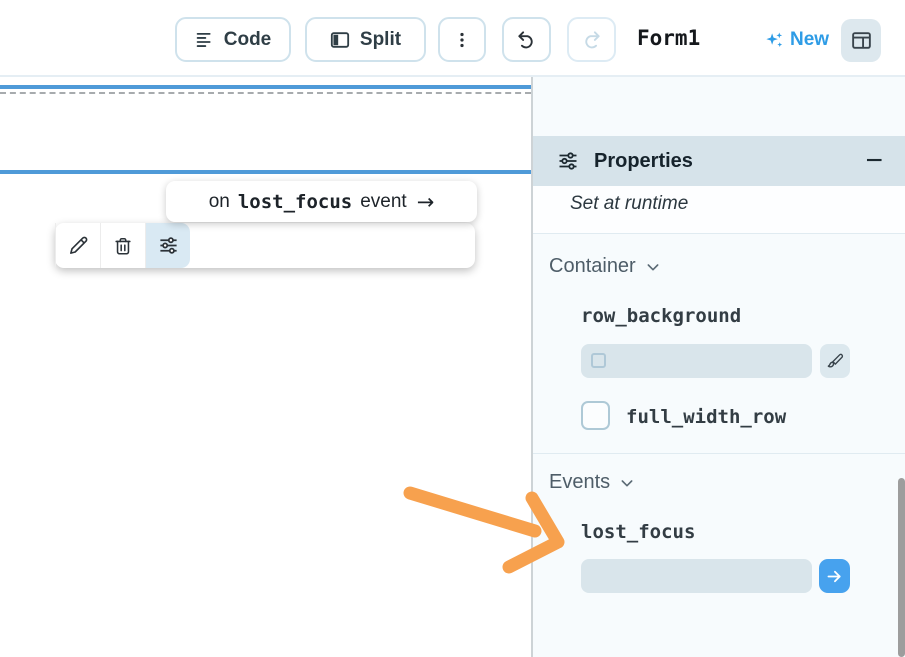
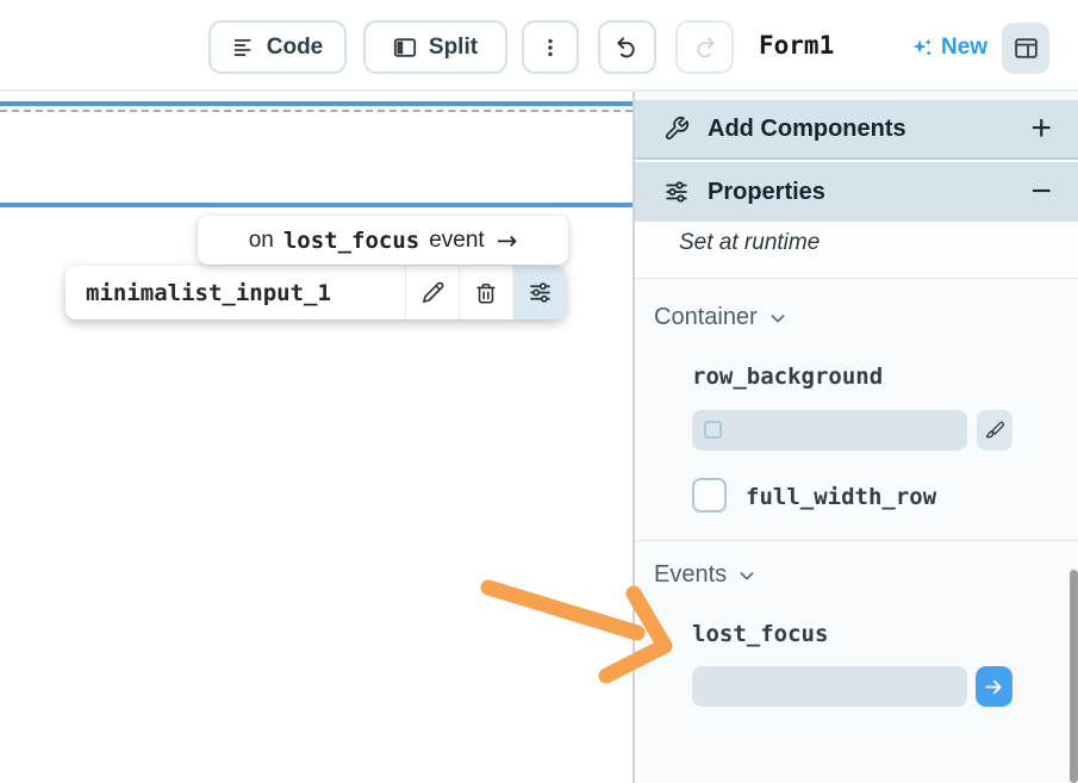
  Code
  Split
  Form1
  New
  on
  lost_focus
  event
  →
+ minimalist_input_1
+ Add Components
+ +
  Properties
  −
  Set at runtime
  Container
  row_background
  full_width_row
  Events
  lost_focus
